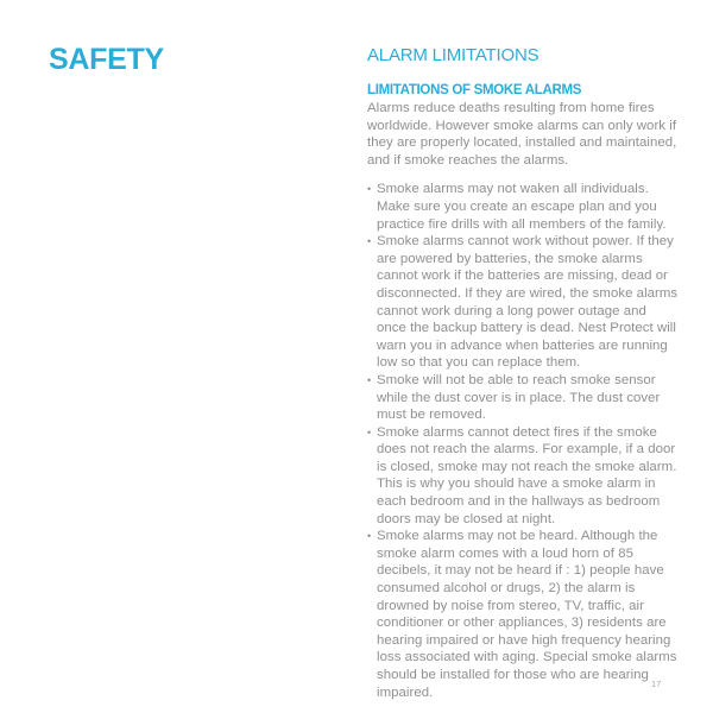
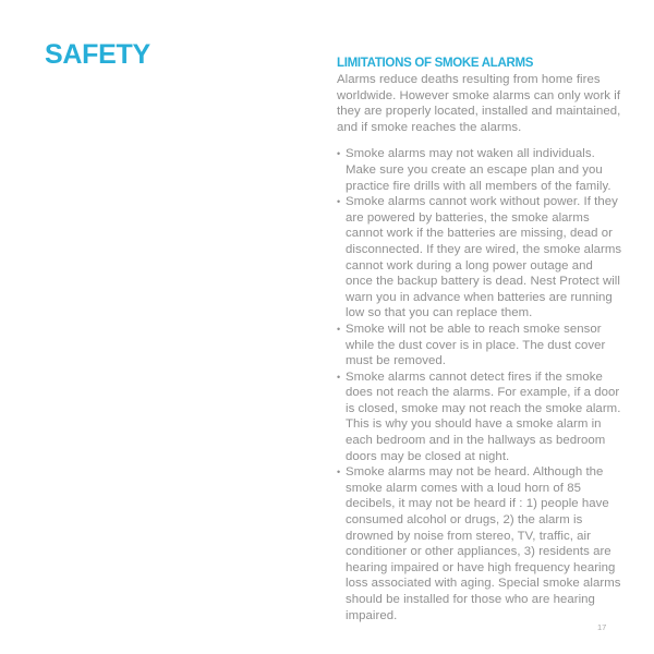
  SAFETY
- ALARM LIMITATIONS
  LIMITATIONS OF SMOKE ALARMS
  Alarms reduce deaths resulting from home fires worldwide. However smoke alarms can only work if they are properly located, installed and maintained, and if smoke reaches the alarms.
  •
  Smoke alarms may not waken all individuals. Make sure you create an escape plan and you practice fire drills with all members of the family.
  •
  Smoke alarms cannot work without power. If they are powered by batteries, the smoke alarms cannot work if the batteries are missing, dead or disconnected. If they are wired, the smoke alarms cannot work during a long power outage and once the backup battery is dead. Nest Protect will warn you in advance when batteries are running low so that you can replace them.
  •
  Smoke will not be able to reach smoke sensor while the dust cover is in place. The dust cover must be removed.
  •
  Smoke alarms cannot detect fires if the smoke does not reach the alarms. For example, if a door is closed, smoke may not reach the smoke alarm. This is why you should have a smoke alarm in each bedroom and in the hallways as bedroom doors may be closed at night.
  •
  Smoke alarms may not be heard. Although the smoke alarm comes with a loud horn of 85 decibels, it may not be heard if : 1) people have consumed alcohol or drugs, 2) the alarm is drowned by noise from stereo, TV, traffic, air conditioner or other appliances, 3) residents are hearing impaired or have high frequency hearing loss associated with aging. Special smoke alarms should be installed for those who are hearing impaired.
  17
